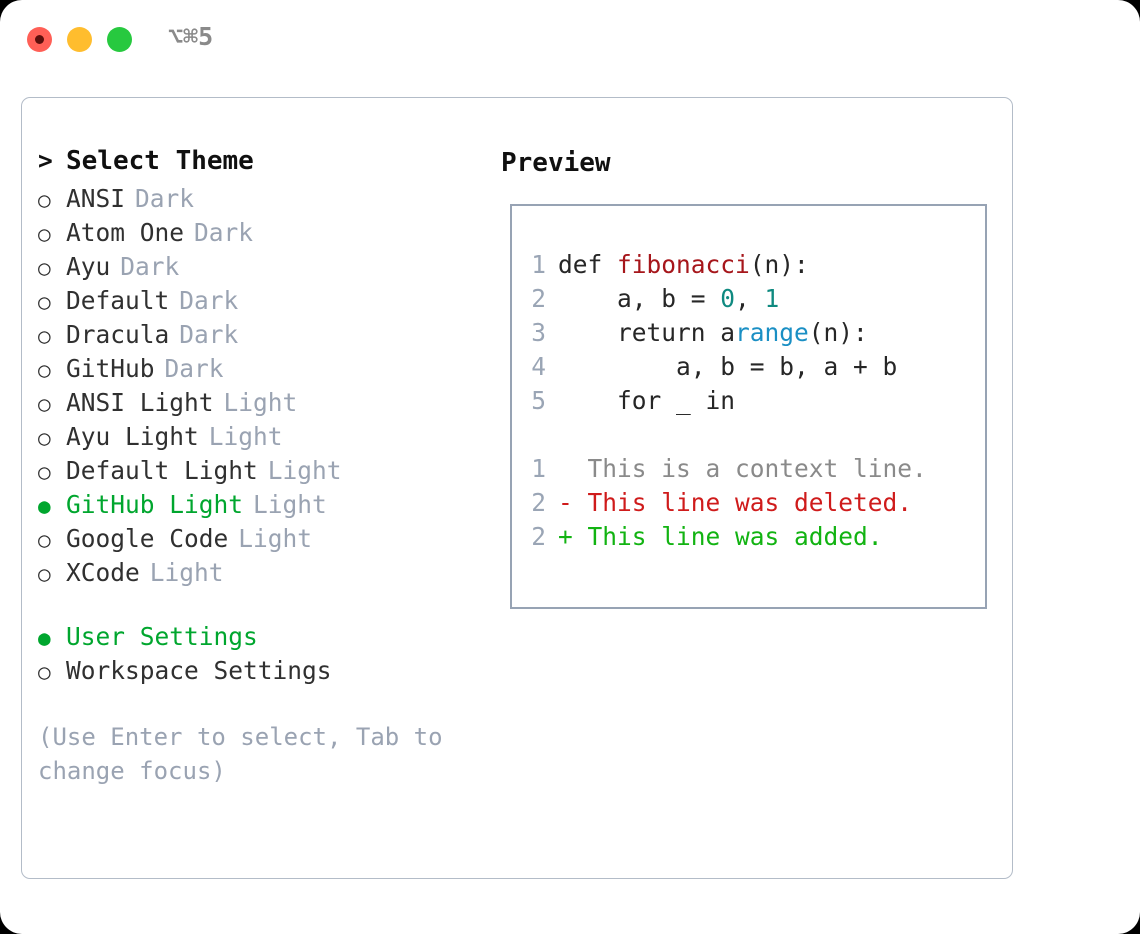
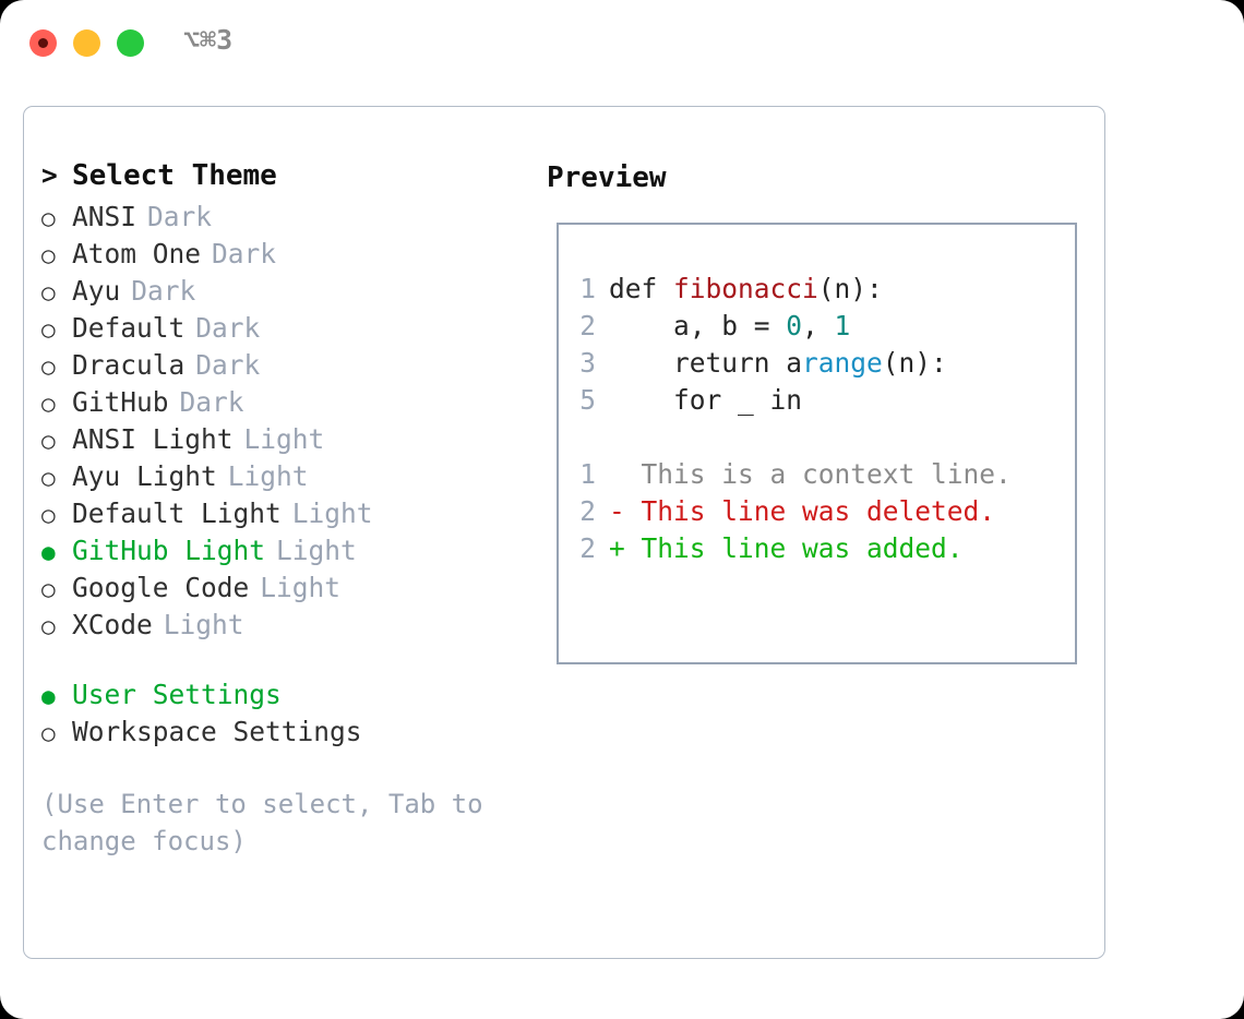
- ⌥⌘5
+ ⌥⌘3
  >
  Select Theme
  ○
  ANSI
  Dark
  ○
  Atom One
  Dark
  ○
  Ayu
  Dark
  ○
  Default
  Dark
  ○
  Dracula
  Dark
  ○
  GitHub
  Dark
  ○
  ANSI Light
  Light
  ○
  Ayu Light
  Light
  ○
  Default Light
  Light
  ●
  GitHub Light
  Light
  ○
  Google Code
  Light
  ○
  XCode
  Light
  ●
  User Settings
  ○
  Workspace Settings
  (Use Enter to select, Tab to change focus)
  Preview
  1
  def
  fibonacci
  (n):
  2
  a, b =
  0
  ,
  1
  3
  return a
  range
  (n):
- 4
- a, b = b, a + b
  5
  for _ in
  1
  This is a context line.
  2
  -
  This line was deleted.
  2
  +
  This line was added.
